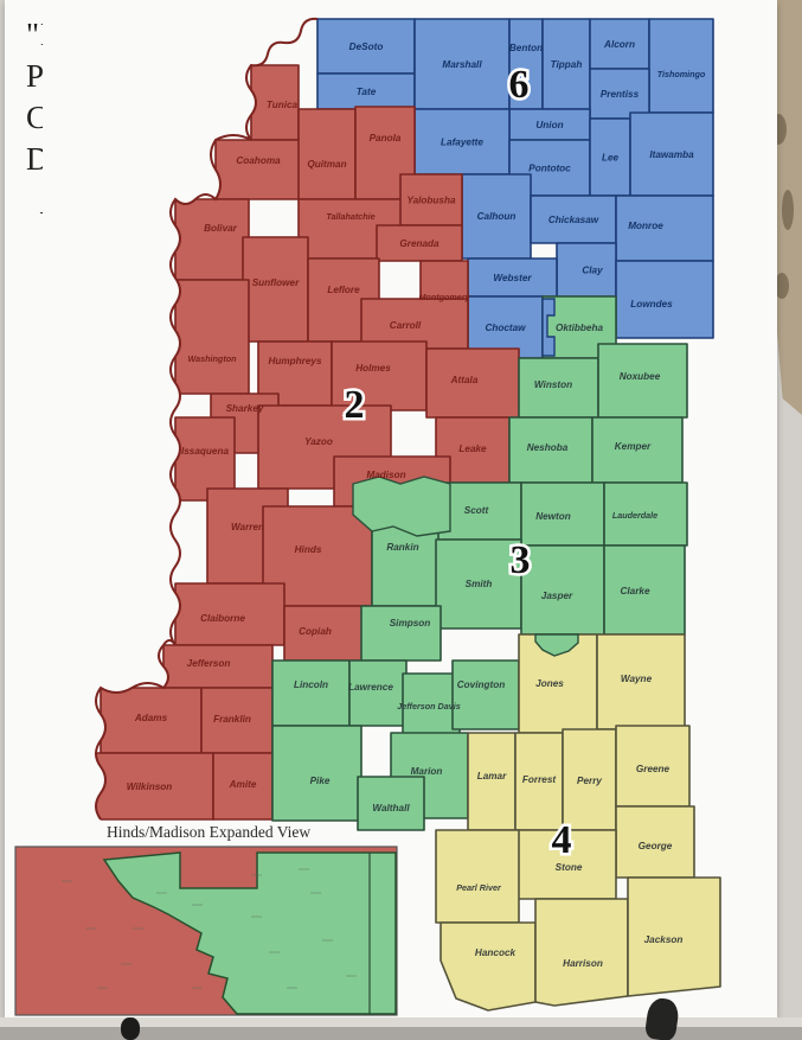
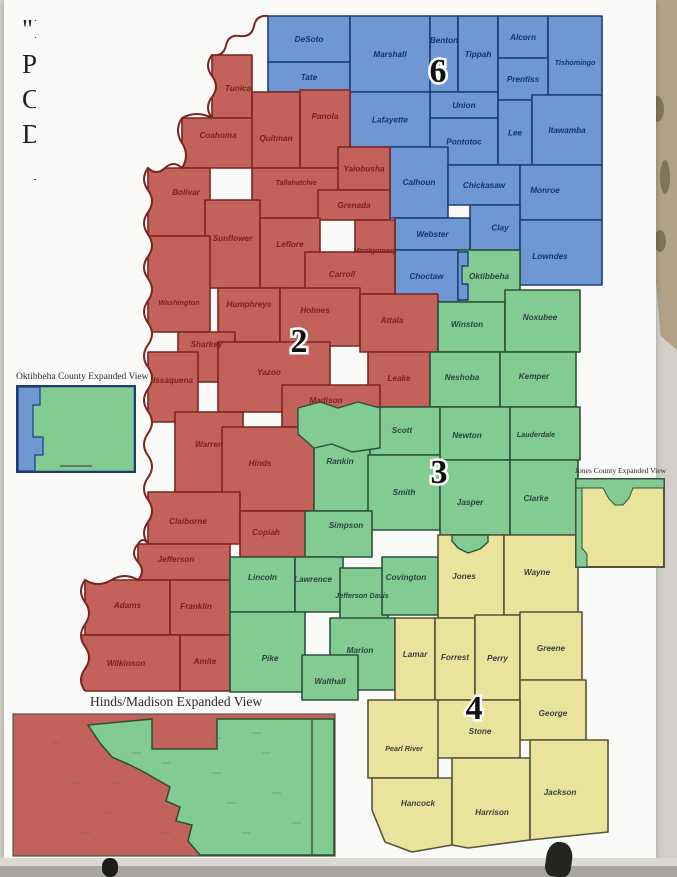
  DeSoto
  Tate
  Marshall
  Benton
  Tippah
  Alcorn
  Tishomingo
  Prentiss
  Union
  Lafayette
  Pontotoc
  Lee
  Itawamba
  Calhoun
  Chickasaw
  Monroe
  Clay
  Webster
  Lowndes
  Choctaw
  Tunica
  Coahoma
  Quitman
  Panola
  Tallahatchie
  Yalobusha
  Grenada
  Bolivar
  Sunflower
  Leflore
  Montgomery
  Carroll
  Washington
  Humphreys
  Holmes
  Attala
  Sharkey
  Issaquena
  Yazoo
  Leake
  Madison
  Warren
  Hinds
  Claiborne
  Copiah
  Jefferson
  Adams
  Franklin
  Wilkinson
  Amite
  Oktibbeha
  Winston
  Noxubee
  Neshoba
  Kemper
  Scott
  Newton
  Lauderdale
  Rankin
  Smith
  Jasper
  Clarke
  Simpson
  Lincoln
  Lawrence
  Jefferson Davis
  Covington
  Pike
  Marion
  Walthall
  Jones
  Wayne
  Lamar
  Forrest
  Perry
  Greene
  George
  Stone
  Pearl River
  Hancock
  Harrison
  Jackson
  6
  2
  3
  4
+ Oktibbeha County Expanded View
+ Jones County Expanded View
  Hinds/Madison Expanded View
